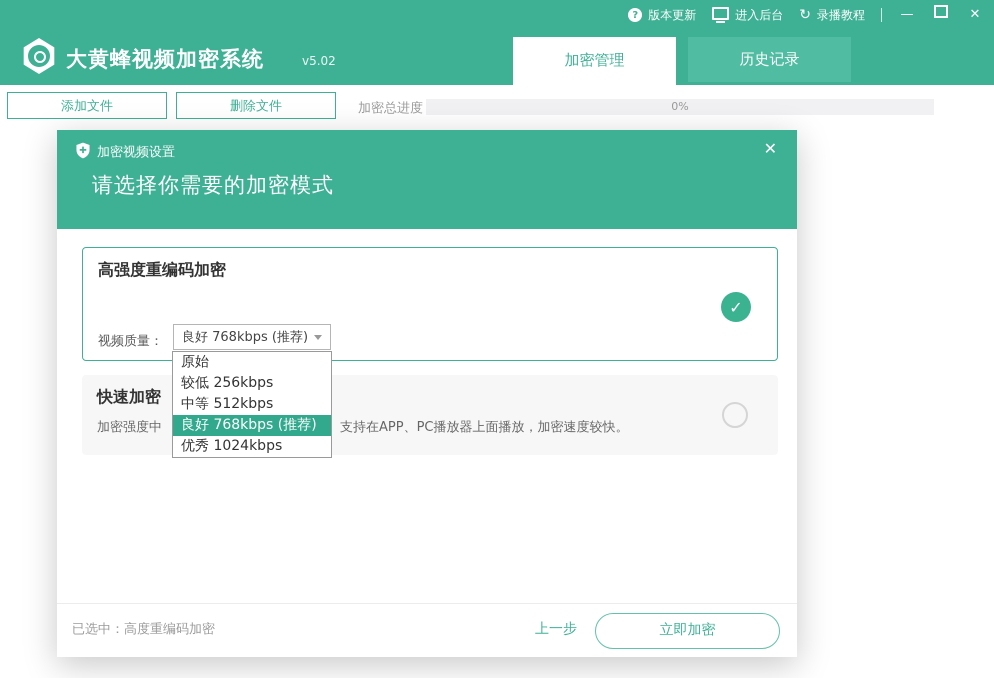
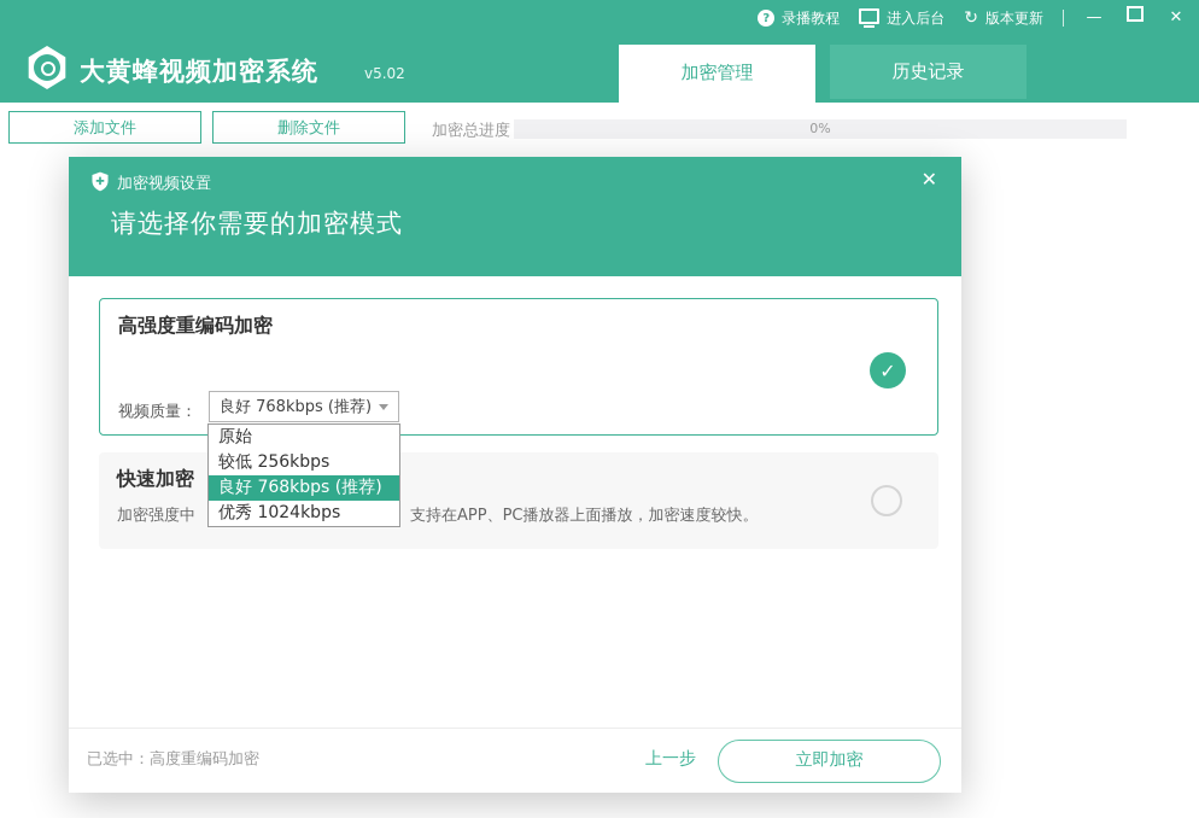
  ?
- 版本更新
+ 录播教程
  进入后台
  ↻
- 录播教程
+ 版本更新
  —
  ✕
  大黄蜂视频加密系统
  v5.02
  加密管理
  历史记录
  添加文件
  删除文件
  加密总进度
  0%
  加密视频设置
  ✕
  请选择你需要的加密模式
  高强度重编码加密
  ✓
  视频质量：
  良好 768kbps (推荐)
  快速加密
  加密强度中
  支持在APP、PC播放器上面播放，加密速度较快。
  原始
  较低 256kbps
- 中等 512kbps
  良好 768kbps (推荐)
  优秀 1024kbps
  已选中：高度重编码加密
  上一步
  立即加密
